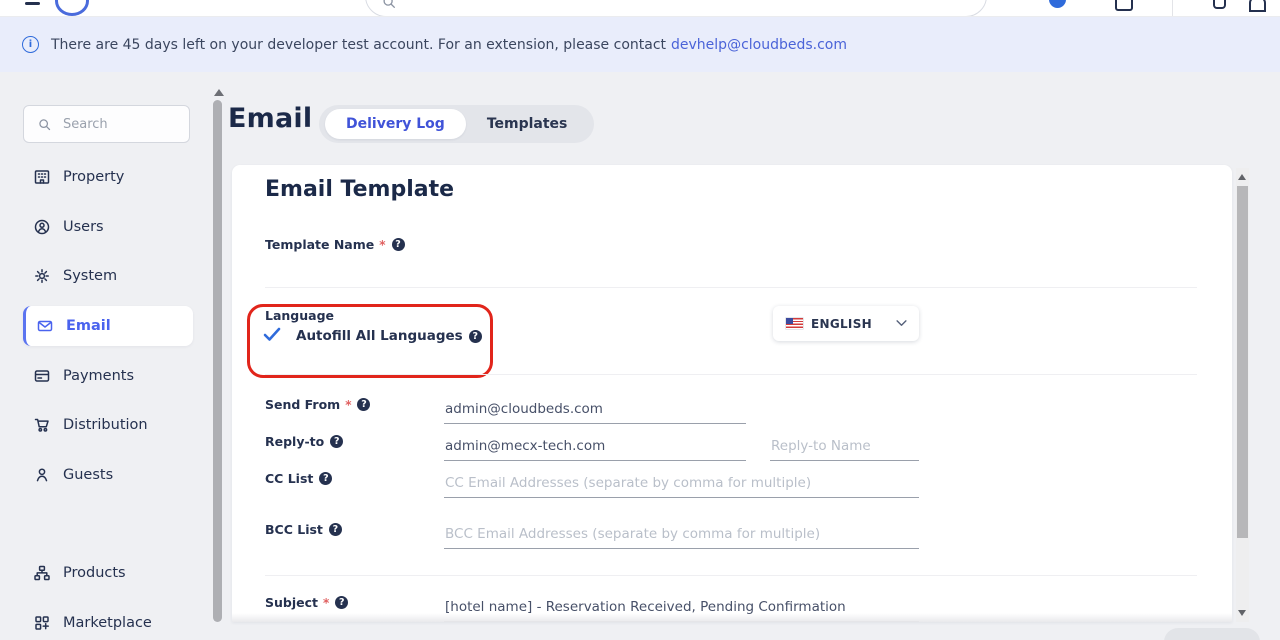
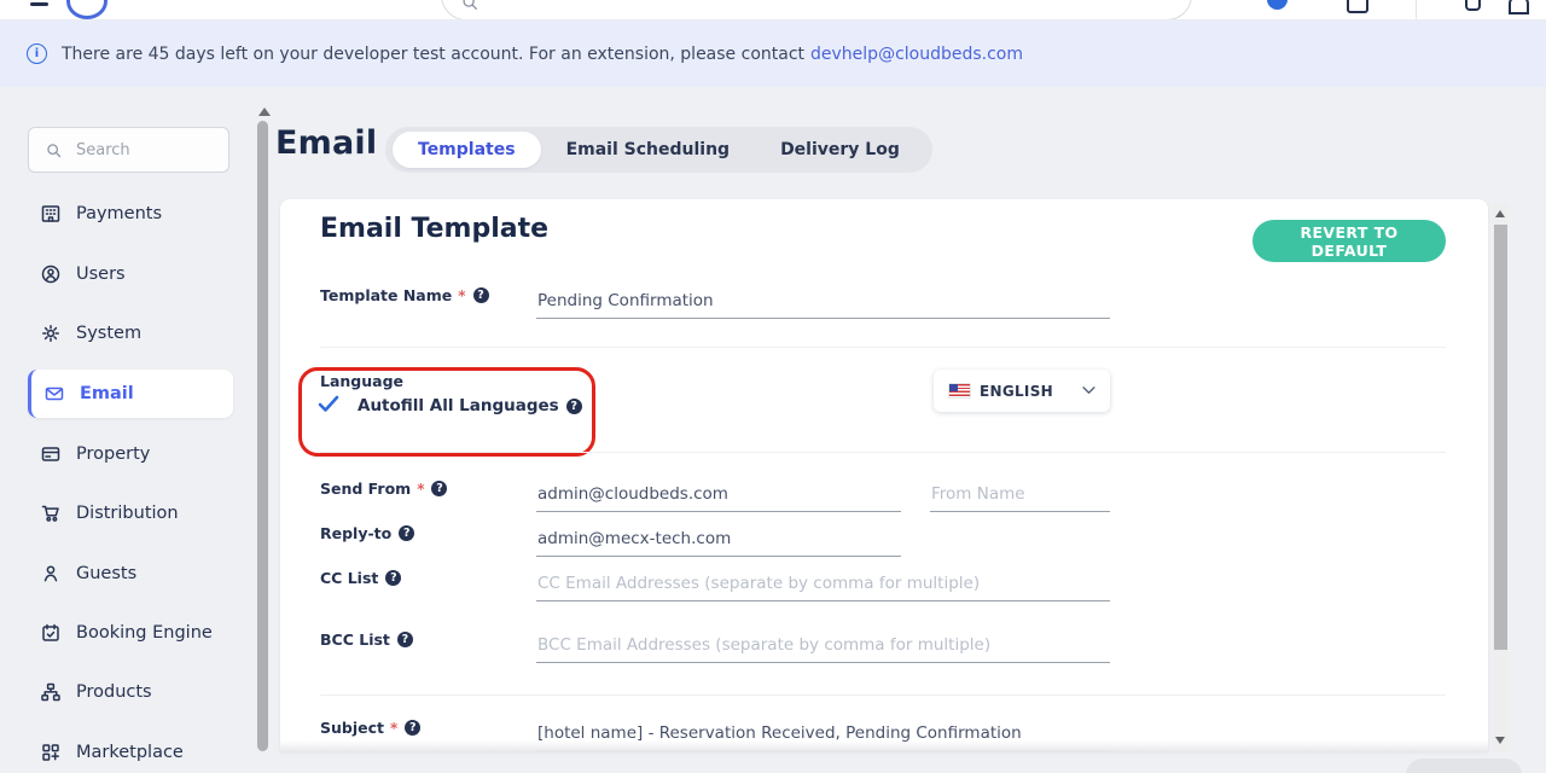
  There are 45 days left on your developer test account. For an extension, please contact
  devhelp@cloudbeds.com
  Search
- Property
+ Payments
  Users
  System
  Email
- Payments
+ Property
  Distribution
  Guests
+ Booking Engine
  Products
  Marketplace
  Email
- Delivery Log
+ Templates
+ Email Scheduling
- Templates
+ Delivery Log
  Email Template
+ REVERT TO DEFAULT
  Template Name
+ Pending Confirmation
  Language
  Autofill All Languages
  ENGLISH
  Send From
  admin@cloudbeds.com
+ From Name
  Reply-to
  admin@mecx-tech.com
- Reply-to Name
  CC List
  CC Email Addresses (separate by comma for multiple)
  BCC List
  BCC Email Addresses (separate by comma for multiple)
  Subject
  [hotel name] - Reservation Received, Pending Confirmation
